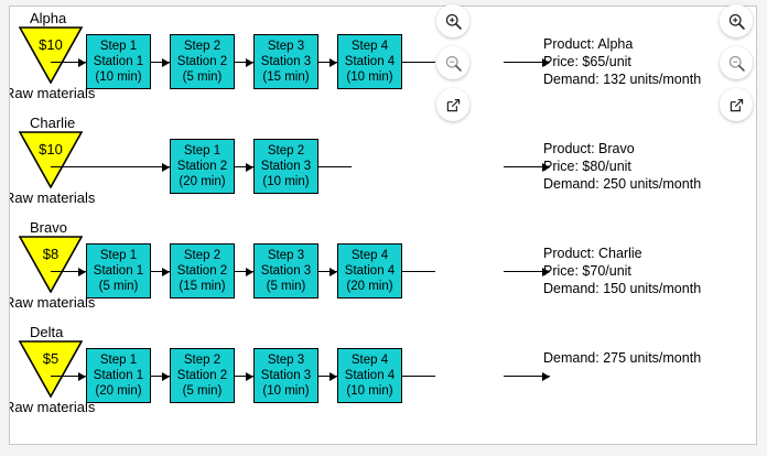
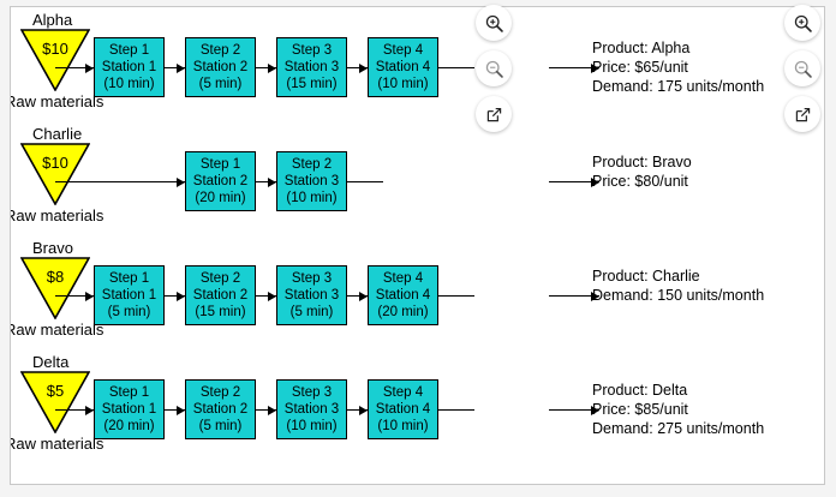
  Alpha
  $10
  Raw materials
  Step 1
  Station 1
  (10 min)
  Step 2
  Station 2
  (5 min)
  Step 3
  Station 3
  (15 min)
  Step 4
  Station 4
  (10 min)
  Product: Alpha
  Price: $65/unit
- Demand: 132 units/month
+ Demand: 175 units/month
  Charlie
  $10
  Raw materials
  Step 1
  Station 2
  (20 min)
  Step 2
  Station 3
  (10 min)
  Product: Bravo
  Price: $80/unit
- Demand: 250 units/month
  Bravo
  $8
  Raw materials
  Step 1
  Station 1
  (5 min)
  Step 2
  Station 2
  (15 min)
  Step 3
  Station 3
  (5 min)
  Step 4
  Station 4
  (20 min)
  Product: Charlie
- Price: $70/unit
  Demand: 150 units/month
  Delta
  $5
  Raw materials
  Step 1
  Station 1
  (20 min)
  Step 2
  Station 2
  (5 min)
  Step 3
  Station 3
  (10 min)
  Step 4
  Station 4
  (10 min)
+ Product: Delta
+ Price: $85/unit
  Demand: 275 units/month
